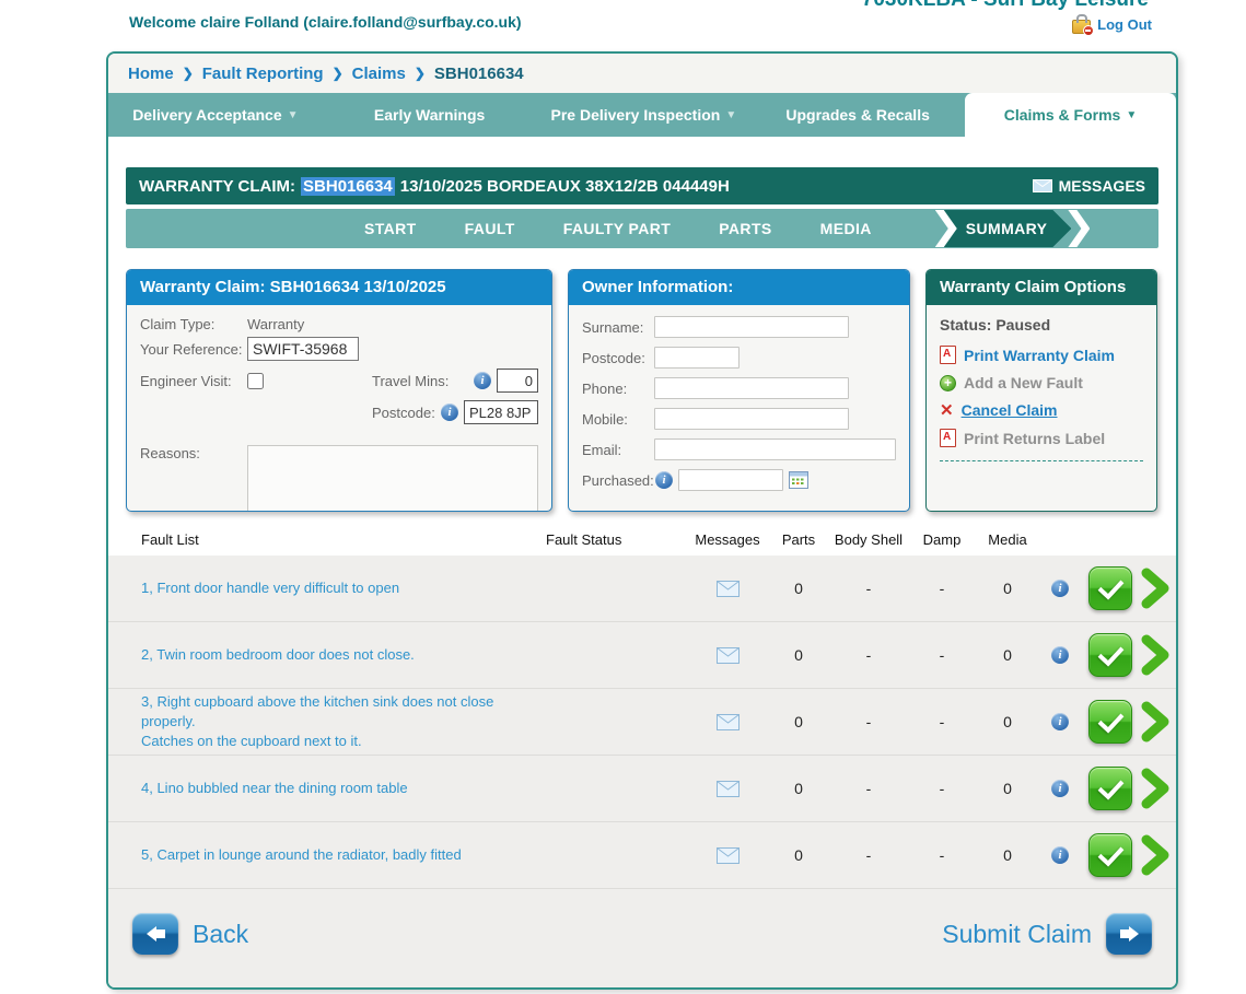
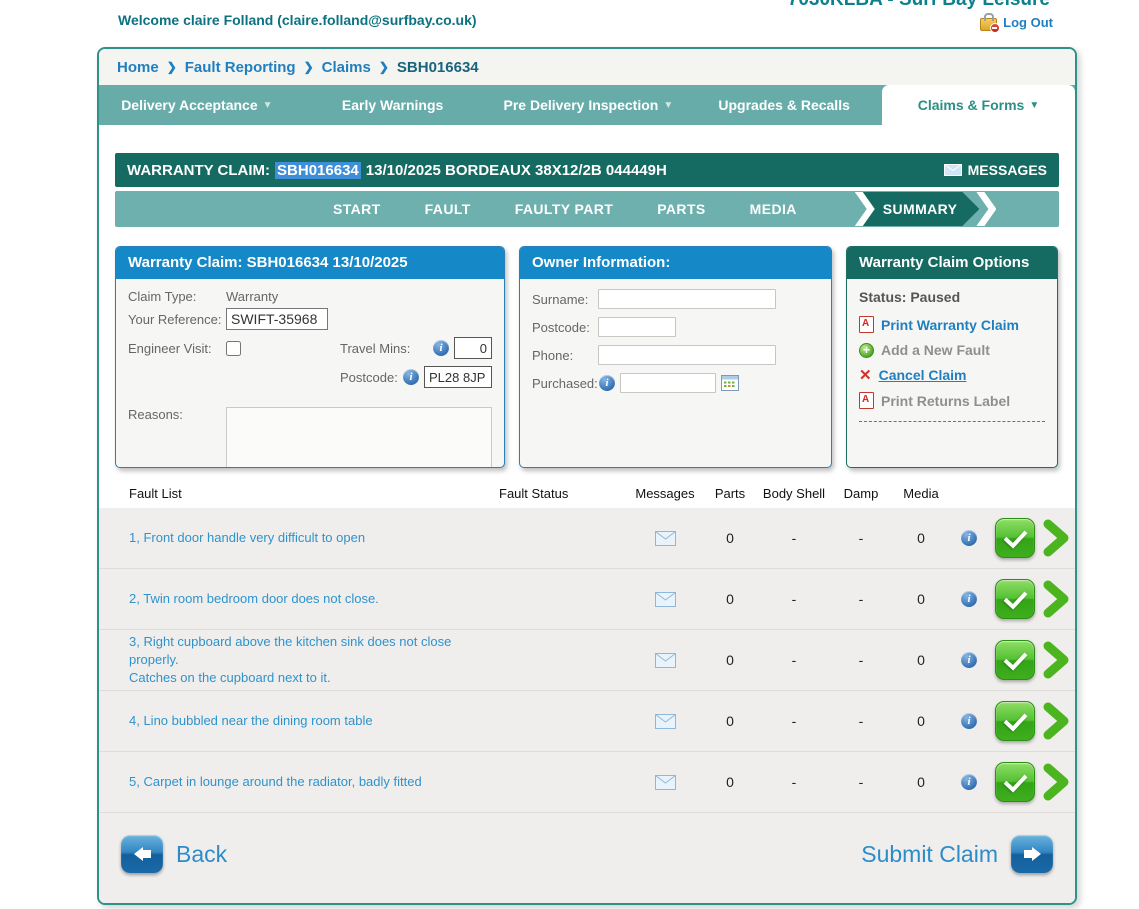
  Welcome claire Folland (claire.folland@surfbay.co.uk)
  Log Out
  Home
  ❯
  Fault Reporting
  ❯
  Claims
  ❯
  SBH016634
  Delivery Acceptance
  ▼
  Early Warnings
  Pre Delivery Inspection
  ▼
  Upgrades & Recalls
  Claims & Forms
  ▼
  WARRANTY CLAIM:
  SBH016634
  13/10/2025 BORDEAUX 38X12/2B 044449H
  MESSAGES
  START
  FAULT
  FAULTY PART
  PARTS
  MEDIA
  SUMMARY
  Warranty Claim: SBH016634 13/10/2025
  Claim Type:
  Warranty
  Your Reference:
  SWIFT-35968
  Engineer Visit:
  Travel Mins:
  0
  Postcode:
  PL28 8JP
  Reasons:
  Owner Information:
  Surname:
  Postcode:
  Phone:
- Mobile:
- Email:
  Purchased:
  Warranty Claim Options
  Status: Paused
  Print Warranty Claim
  Add a New Fault
  Cancel Claim
  Print Returns Label
  Fault List
  Fault Status
  Messages
  Parts
  Body Shell
  Damp
  Media
  1, Front door handle very difficult to open
  0
  -
  -
  0
  2, Twin room bedroom door does not close.
  0
  -
  -
  0
  3, Right cupboard above the kitchen sink does not close properly.
  Catches on the cupboard next to it.
  0
  -
  -
  0
  4, Lino bubbled near the dining room table
  0
  -
  -
  0
  5, Carpet in lounge around the radiator, badly fitted
  0
  -
  -
  0
  Back
  Submit Claim
